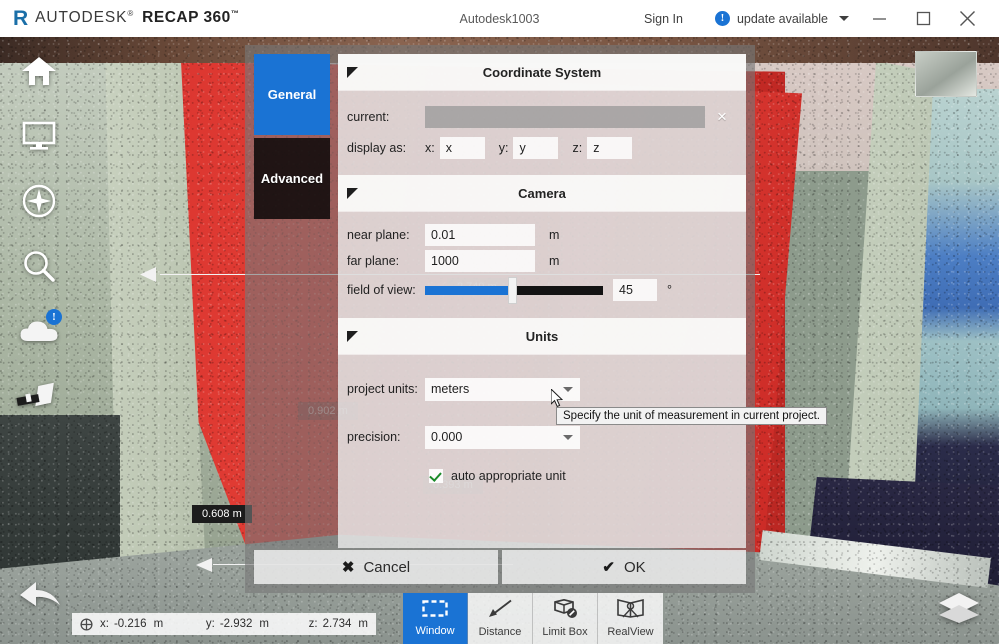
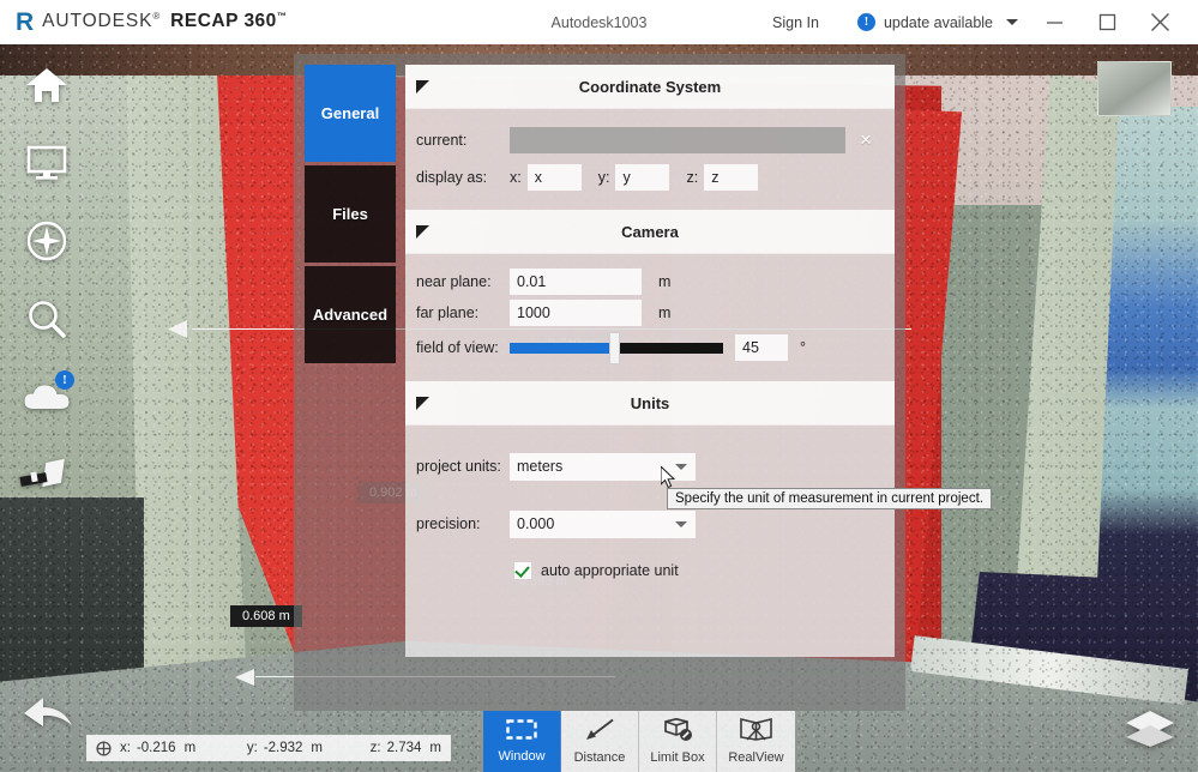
  0.608 m
  0.902 m
  0.393 m
  !
  x:
  -0.216
  m
  y:
  -2.932
  m
  z:
  2.734
  m
  Window
  Distance
  Limit Box
  RealView
  R
  AUTODESK®
  RECAP 360™
  Autodesk1003
  Sign In
  !
  update available
  General
+ Files
  Advanced
  Coordinate System
  current:
  ×
  display as:
  x:
  x
  y:
  y
  z:
  z
  Camera
  near plane:
  0.01
  m
  far plane:
  1000
  m
  field of view:
  45
  °
  Units
  project units:
  meters
  precision:
  0.000
  auto appropriate unit
- ✖
- Cancel
- ✔
- OK
  Specify the unit of measurement in current project.
